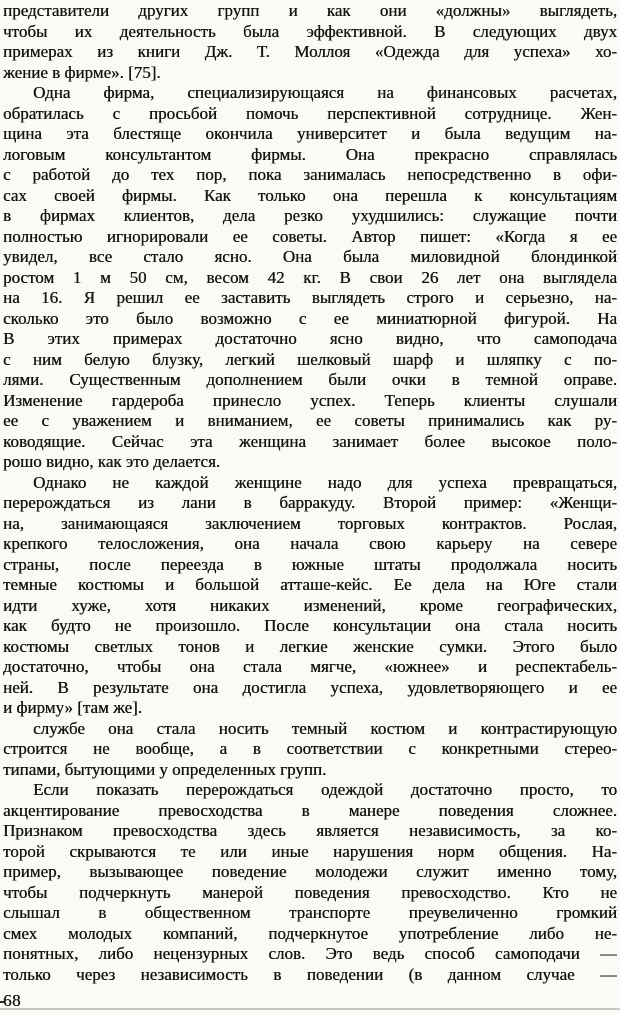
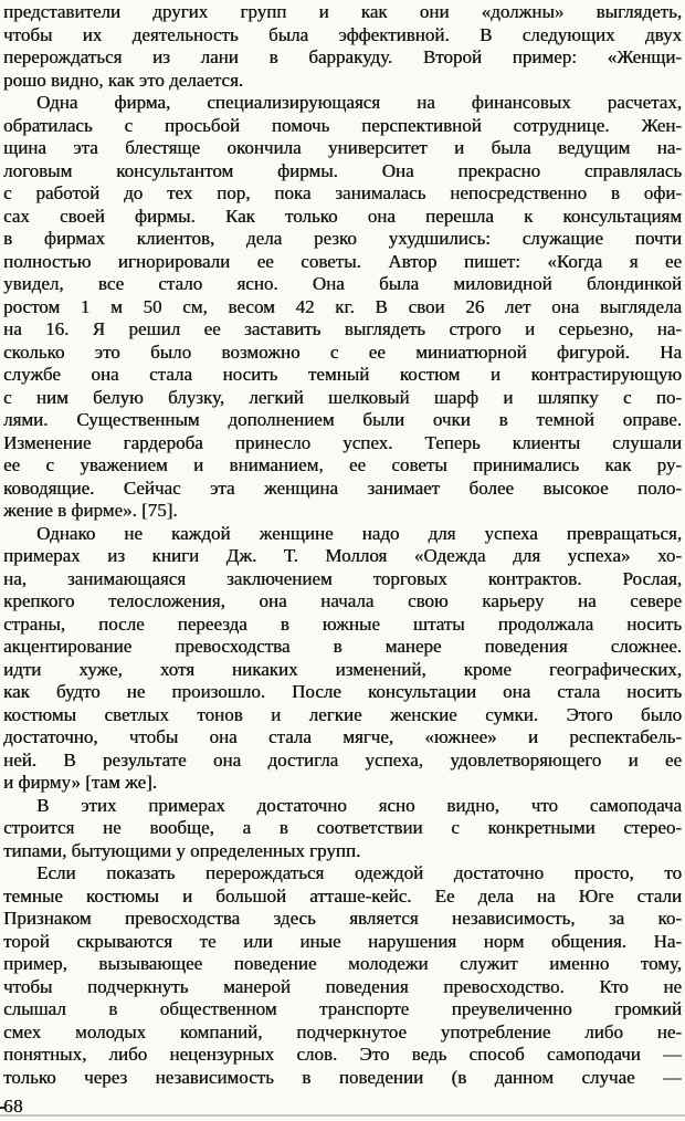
  представители других групп и как они «должны» выглядеть,
  чтобы их деятельность была эффективной. В следующих двух
- примерах из книги Дж. Т. Моллоя «Одежда для успеха» хо-
+ перерождаться из лани в барракуду. Второй пример: «Женщи-
- жение в фирме». [75].
+ рошо видно, как это делается.
  Одна фирма, специализирующаяся на финансовых расчетах,
  обратилась с просьбой помочь перспективной сотруднице. Жен-
  щина эта блестяще окончила университет и была ведущим на-
  логовым консультантом фирмы. Она прекрасно справлялась
  с работой до тех пор, пока занималась непосредственно в офи-
  сах своей фирмы. Как только она перешла к консультациям
  в фирмах клиентов, дела резко ухудшились: служащие почти
  полностью игнорировали ее советы. Автор пишет: «Когда я ее
  увидел, все стало ясно. Она была миловидной блондинкой
  ростом 1 м 50 см, весом 42 кг. В свои 26 лет она выглядела
  на 16. Я решил ее заставить выглядеть строго и серьезно, на-
  сколько это было возможно с ее миниатюрной фигурой. На
- В этих примерах достаточно ясно видно, что самоподача
+ службе она стала носить темный костюм и контрастирующую
  с ним белую блузку, легкий шелковый шарф и шляпку с по-
  лями. Существенным дополнением были очки в темной оправе.
  Изменение гардероба принесло успех. Теперь клиенты слушали
  ее с уважением и вниманием, ее советы принимались как ру-
  ководящие. Сейчас эта женщина занимает более высокое поло-
- рошо видно, как это делается.
+ жение в фирме». [75].
  Однако не каждой женщине надо для успеха превращаться,
- перерождаться из лани в барракуду. Второй пример: «Женщи-
+ примерах из книги Дж. Т. Моллоя «Одежда для успеха» хо-
  на, занимающаяся заключением торговых контрактов. Рослая,
  крепкого телосложения, она начала свою карьеру на севере
  страны, после переезда в южные штаты продолжала носить
- темные костюмы и большой атташе-кейс. Ее дела на Юге стали
+ акцентирование превосходства в манере поведения сложнее.
  идти хуже, хотя никаких изменений, кроме географических,
  как будто не произошло. После консультации она стала носить
  костюмы светлых тонов и легкие женские сумки. Этого было
  достаточно, чтобы она стала мягче, «южнее» и респектабель-
  ней. В результате она достигла успеха, удовлетворяющего и ее
  и фирму» [там же].
- службе она стала носить темный костюм и контрастирующую
+ В этих примерах достаточно ясно видно, что самоподача
  строится не вообще, а в соответствии с конкретными стерео-
  типами, бытующими у определенных групп.
  Если показать перерождаться одеждой достаточно просто, то
- акцентирование превосходства в манере поведения сложнее.
+ темные костюмы и большой атташе-кейс. Ее дела на Юге стали
  Признаком превосходства здесь является независимость, за ко-
  торой скрываются те или иные нарушения норм общения. На-
  пример, вызывающее поведение молодежи служит именно тому,
  чтобы подчеркнуть манерой поведения превосходство. Кто не
  слышал в общественном транспорте преувеличенно громкий
  смех молодых компаний, подчеркнутое употребление либо не-
  понятных, либо нецензурных слов. Это ведь способ самоподачи —
  только через независимость в поведении (в данном случае —
  68
